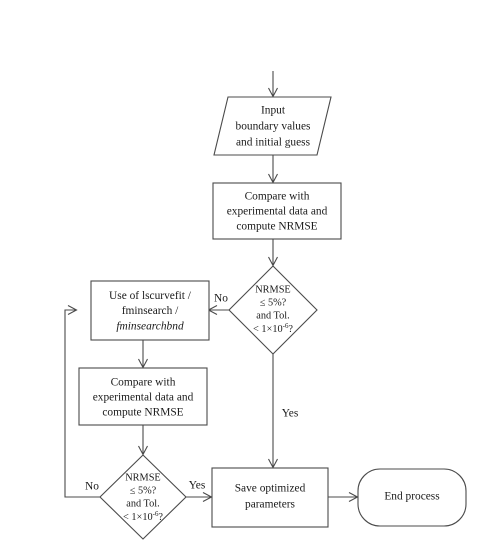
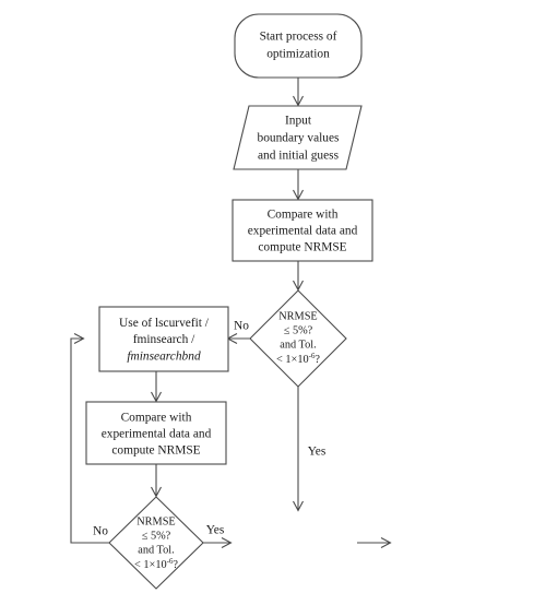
+ Start process of
+ optimization
  Input
  boundary values
  and initial guess
  Compare with
  experimental data and
  compute NRMSE
  NRMSE
  ≤ 5%?
  and Tol.
  < 1×10 ?
  Use of lscurvefit /
  fminsearch /
  fminsearchbnd
  Compare with
  experimental data and
  compute NRMSE
  NRMSE
  ≤ 5%?
  and Tol.
  < 1×10 ?
- Save optimized
- parameters
- End process
  No
  Yes
  No
  Yes
